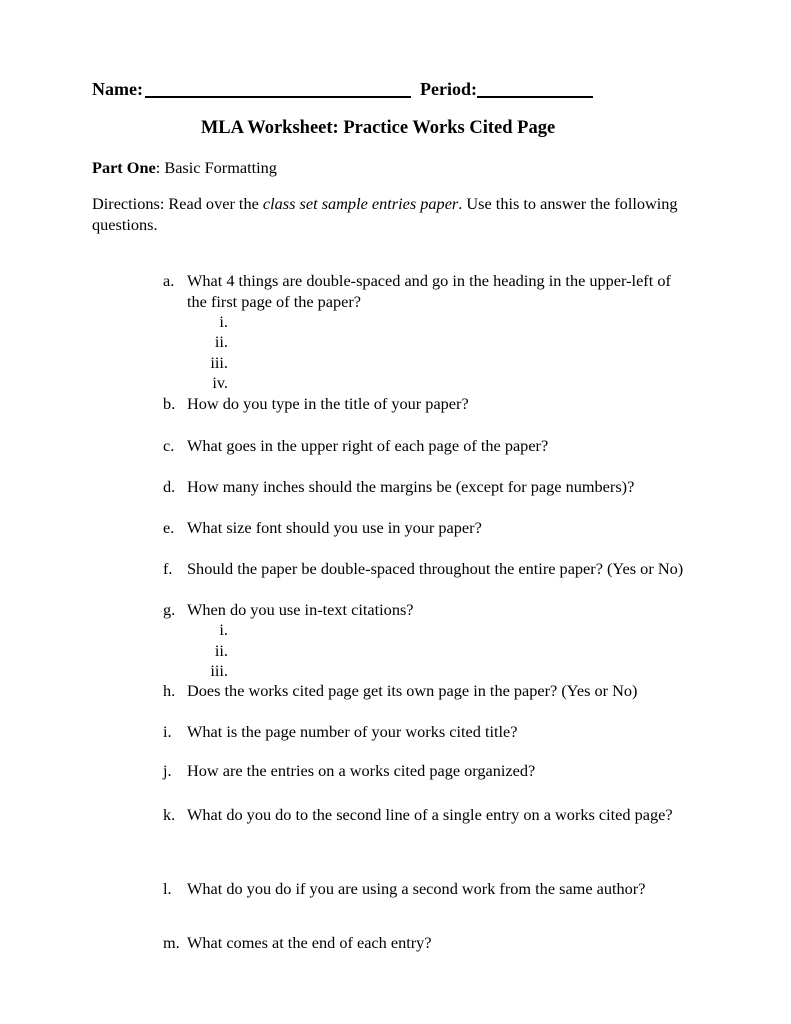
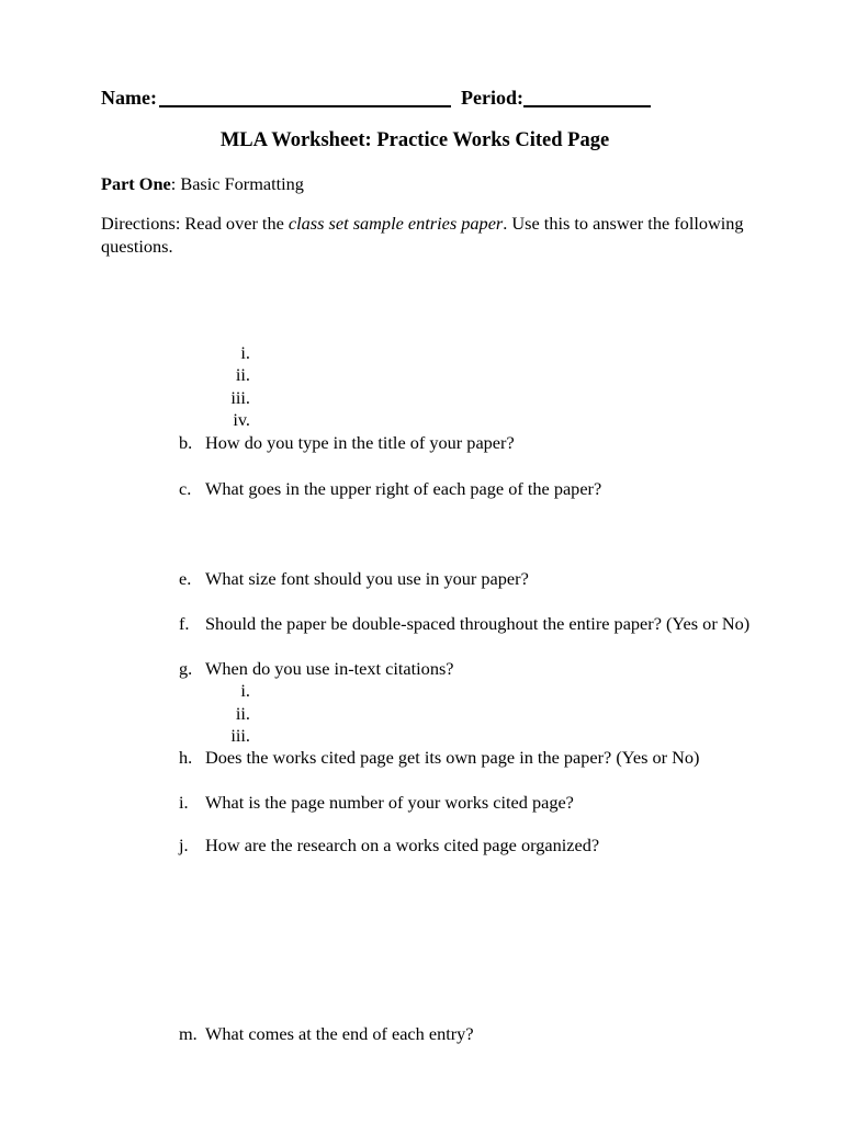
  Name: Period:
  MLA Worksheet: Practice Works Cited Page
  Part One: Basic Formatting
  Directions: Read over the class set sample entries paper. Use this to answer the following questions.
- a.
- What 4 things are double-spaced and go in the heading in the upper-left of the first page of the paper?
  i.
  ii.
  iii.
  iv.
  b.
  How do you type in the title of your paper?
  c.
  What goes in the upper right of each page of the paper?
- d.
- How many inches should the margins be (except for page numbers)?
  e.
  What size font should you use in your paper?
  f.
  Should the paper be double-spaced throughout the entire paper? (Yes or No)
  g.
  When do you use in-text citations?
  i.
  ii.
  iii.
  h.
  Does the works cited page get its own page in the paper? (Yes or No)
  i.
- What is the page number of your works cited title?
+ What is the page number of your works cited page?
  j.
- How are the entries on a works cited page organized?
+ How are the research on a works cited page organized?
- k.
- What do you do to the second line of a single entry on a works cited page?
- l.
- What do you do if you are using a second work from the same author?
  m.
  What comes at the end of each entry?
